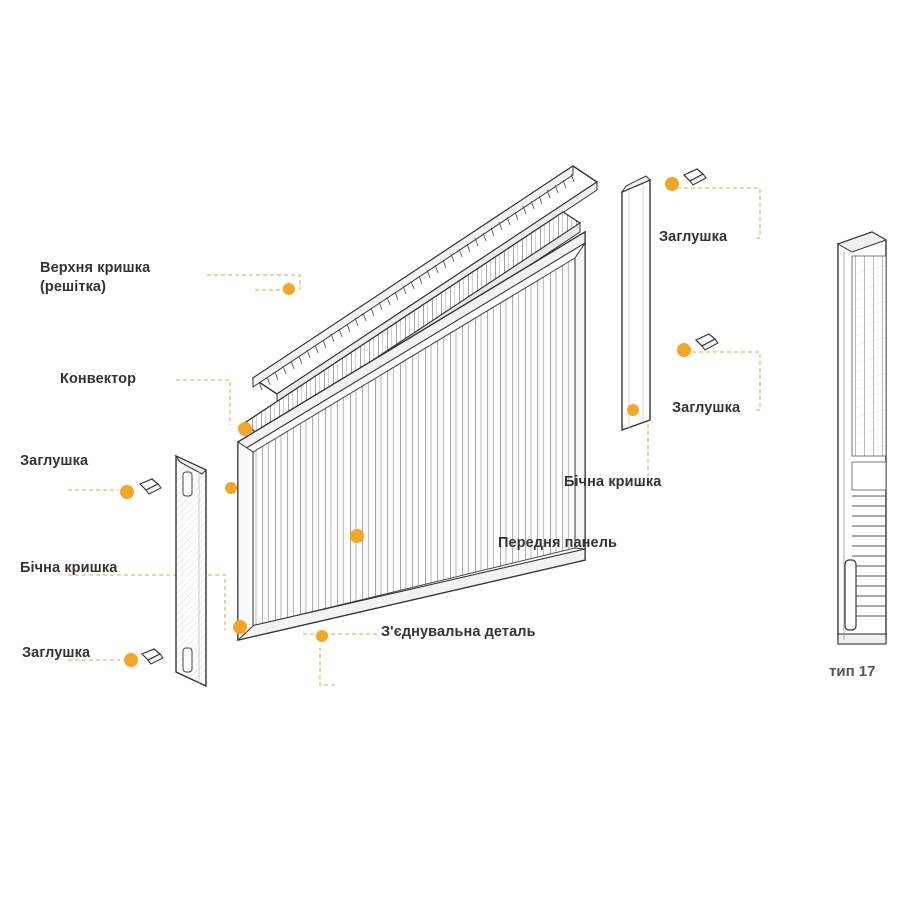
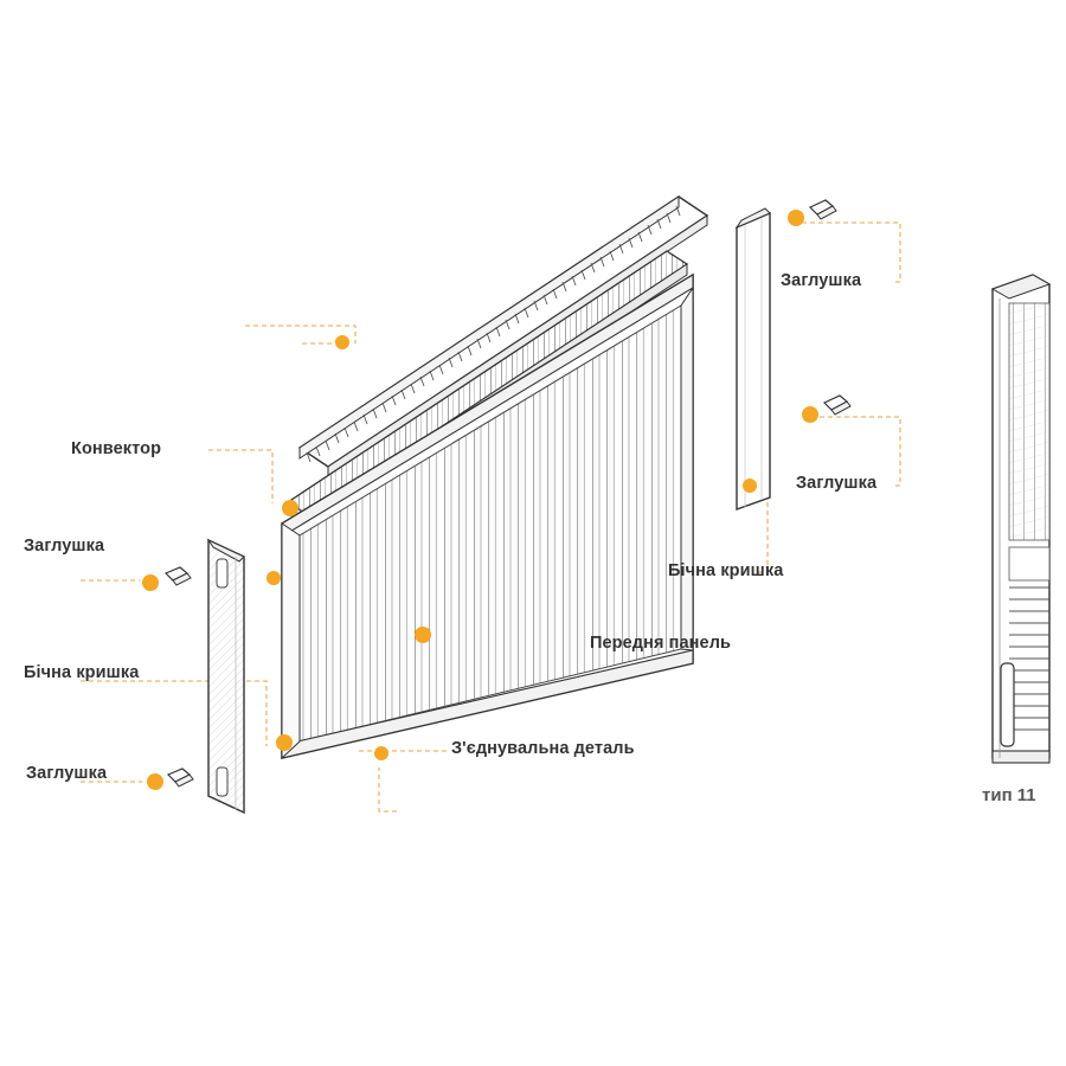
- Верхня кришка
- (решітка)
  Конвектор
  Заглушка
  Бічна кришка
  Заглушка
  Заглушка
  Заглушка
  Бічна кришка
  Передня панель
  З'єднувальна деталь
- тип 17
+ тип 11
